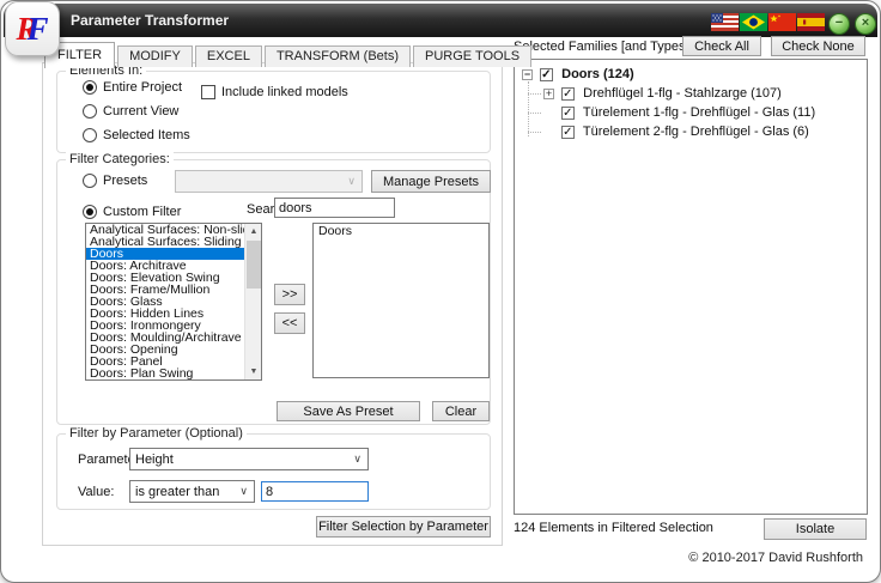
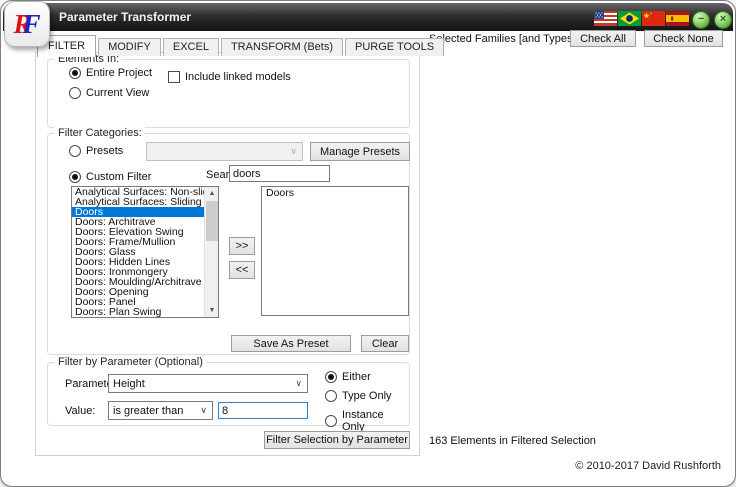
  Parameter Transformer
  −
  ×
  R
  F
  FILTER
  MODIFY
  EXCEL
  TRANSFORM (Bets)
  PURGE TOOLS
  Elements In:
  Entire Project
  Current View
- Selected Items
  Include linked models
  Filter Categories:
  Presets
  ∨
  Manage Presets
  Custom Filter
  doors
  Analytical Surfaces: Non-sli
  Analytical Surfaces: Sliding
  Doors
  Doors: Architrave
  Doors: Elevation Swing
  Doors: Frame/Mullion
  Doors: Glass
  Doors: Hidden Lines
  Doors: Ironmongery
  Doors: Moulding/Architrave
  Doors: Opening
  Doors: Panel
  Doors: Plan Swing
  >>
  <<
  Doors
  Save As Preset
  Clear
  Filter by Parameter (Optional)
  Paramet
  Height
  ∨
  Value:
  is greater than
  ∨
  8
+ Either
+ Type Only
+ Instance Only
  Filter Selection by Parameter
  ected Families [and Type
  Check All
  Check None
- − Doors (124)
- + Drehflügel 1-flg - Stahlzarge (107)
- Türelement 1-flg - Drehflügel - Glas (11)
- Türelement 2-flg - Drehflügel - Glas (6)
- 124 Elements in Filtered Selection
+ 163 Elements in Filtered Selection
- Isolate
  © 2010-2017 David Rushforth
